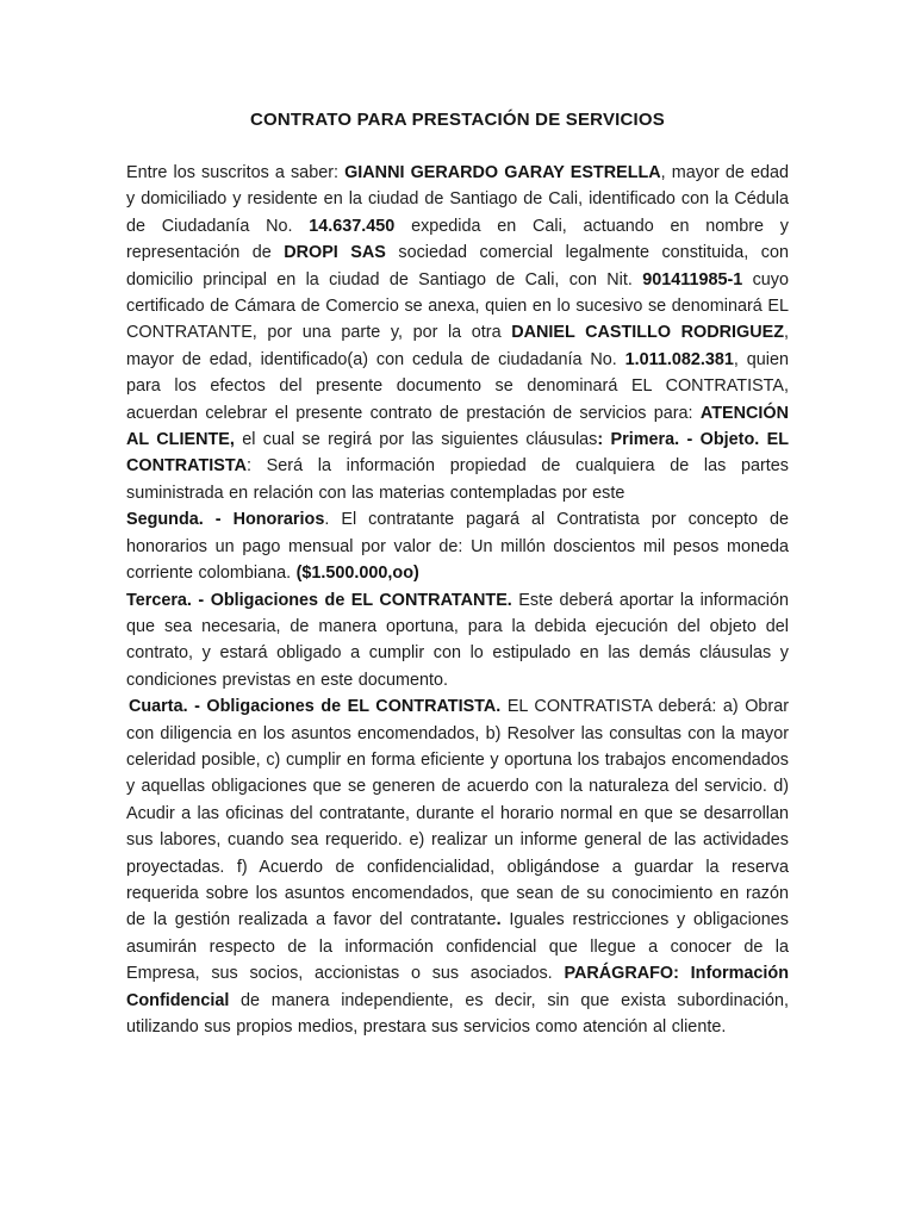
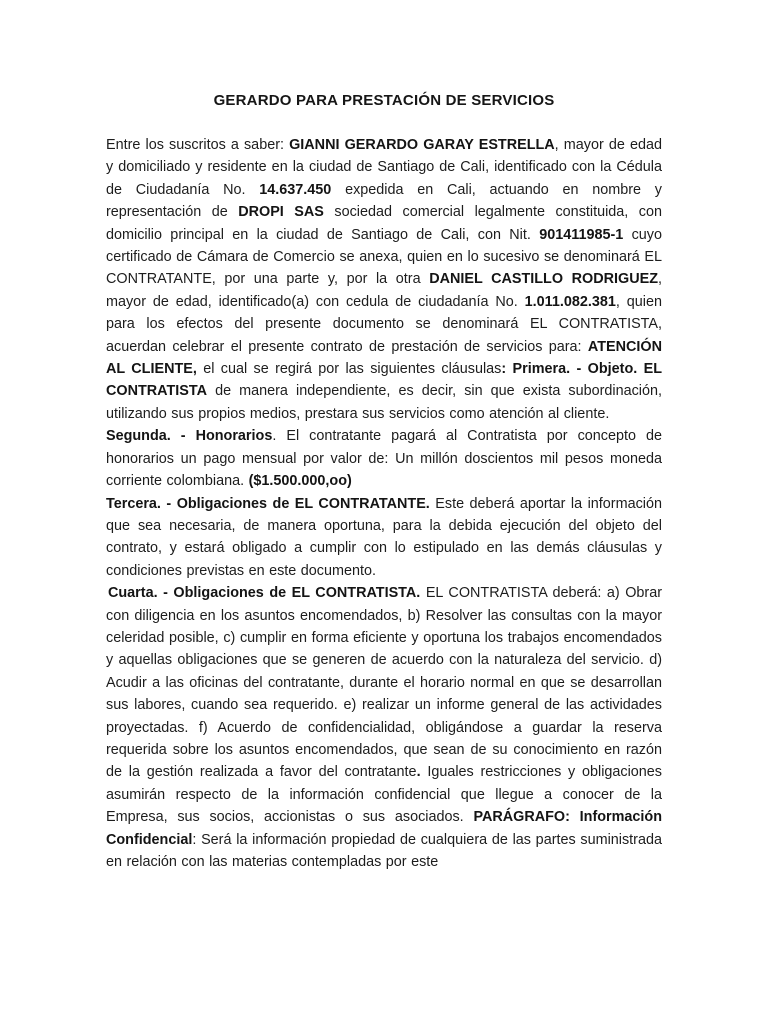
- CONTRATO PARA PRESTACIÓN DE SERVICIOS
+ GERARDO PARA PRESTACIÓN DE SERVICIOS
- Entre los suscritos a saber: GIANNI GERARDO GARAY ESTRELLA, mayor de edad y domiciliado y residente en la ciudad de Santiago de Cali, identificado con la Cédula de Ciudadanía No. 14.637.450 expedida en Cali, actuando en nombre y representación de DROPI SAS sociedad comercial legalmente constituida, con domicilio principal en la ciudad de Santiago de Cali, con Nit. 901411985-1 cuyo certificado de Cámara de Comercio se anexa, quien en lo sucesivo se denominará EL CONTRATANTE, por una parte y, por la otra DANIEL CASTILLO RODRIGUEZ, mayor de edad, identificado(a) con cedula de ciudadanía No. 1.011.082.381, quien para los efectos del presente documento se denominará EL CONTRATISTA, acuerdan celebrar el presente contrato de prestación de servicios para: ATENCIÓN AL CLIENTE, el cual se regirá por las siguientes cláusulas: Primera. - Objeto. EL CONTRATISTA: Será la información propiedad de cualquiera de las partes suministrada en relación con las materias contempladas por este
+ Entre los suscritos a saber: GIANNI GERARDO GARAY ESTRELLA, mayor de edad y domiciliado y residente en la ciudad de Santiago de Cali, identificado con la Cédula de Ciudadanía No. 14.637.450 expedida en Cali, actuando en nombre y representación de DROPI SAS sociedad comercial legalmente constituida, con domicilio principal en la ciudad de Santiago de Cali, con Nit. 901411985-1 cuyo certificado de Cámara de Comercio se anexa, quien en lo sucesivo se denominará EL CONTRATANTE, por una parte y, por la otra DANIEL CASTILLO RODRIGUEZ, mayor de edad, identificado(a) con cedula de ciudadanía No. 1.011.082.381, quien para los efectos del presente documento se denominará EL CONTRATISTA, acuerdan celebrar el presente contrato de prestación de servicios para: ATENCIÓN AL CLIENTE, el cual se regirá por las siguientes cláusulas: Primera. - Objeto. EL CONTRATISTA de manera independiente, es decir, sin que exista subordinación, utilizando sus propios medios, prestara sus servicios como atención al cliente.
  Segunda. - Honorarios. El contratante pagará al Contratista por concepto de honorarios un pago mensual por valor de: Un millón doscientos mil pesos moneda corriente colombiana. ($1.500.000,oo)
  Tercera. - Obligaciones de EL CONTRATANTE. Este deberá aportar la información que sea necesaria, de manera oportuna, para la debida ejecución del objeto del contrato, y estará obligado a cumplir con lo estipulado en las demás cláusulas y condiciones previstas en este documento.
- Cuarta. - Obligaciones de EL CONTRATISTA. EL CONTRATISTA deberá: a) Obrar con diligencia en los asuntos encomendados, b) Resolver las consultas con la mayor celeridad posible, c) cumplir en forma eficiente y oportuna los trabajos encomendados y aquellas obligaciones que se generen de acuerdo con la naturaleza del servicio. d) Acudir a las oficinas del contratante, durante el horario normal en que se desarrollan sus labores, cuando sea requerido. e) realizar un informe general de las actividades proyectadas. f) Acuerdo de confidencialidad, obligándose a guardar la reserva requerida sobre los asuntos encomendados, que sean de su conocimiento en razón de la gestión realizada a favor del contratante. Iguales restricciones y obligaciones asumirán respecto de la información confidencial que llegue a conocer de la Empresa, sus socios, accionistas o sus asociados. PARÁGRAFO: Información Confidencial de manera independiente, es decir, sin que exista subordinación, utilizando sus propios medios, prestara sus servicios como atención al cliente.
+ Cuarta. - Obligaciones de EL CONTRATISTA. EL CONTRATISTA deberá: a) Obrar con diligencia en los asuntos encomendados, b) Resolver las consultas con la mayor celeridad posible, c) cumplir en forma eficiente y oportuna los trabajos encomendados y aquellas obligaciones que se generen de acuerdo con la naturaleza del servicio. d) Acudir a las oficinas del contratante, durante el horario normal en que se desarrollan sus labores, cuando sea requerido. e) realizar un informe general de las actividades proyectadas. f) Acuerdo de confidencialidad, obligándose a guardar la reserva requerida sobre los asuntos encomendados, que sean de su conocimiento en razón de la gestión realizada a favor del contratante. Iguales restricciones y obligaciones asumirán respecto de la información confidencial que llegue a conocer de la Empresa, sus socios, accionistas o sus asociados. PARÁGRAFO: Información Confidencial: Será la información propiedad de cualquiera de las partes suministrada en relación con las materias contempladas por este
